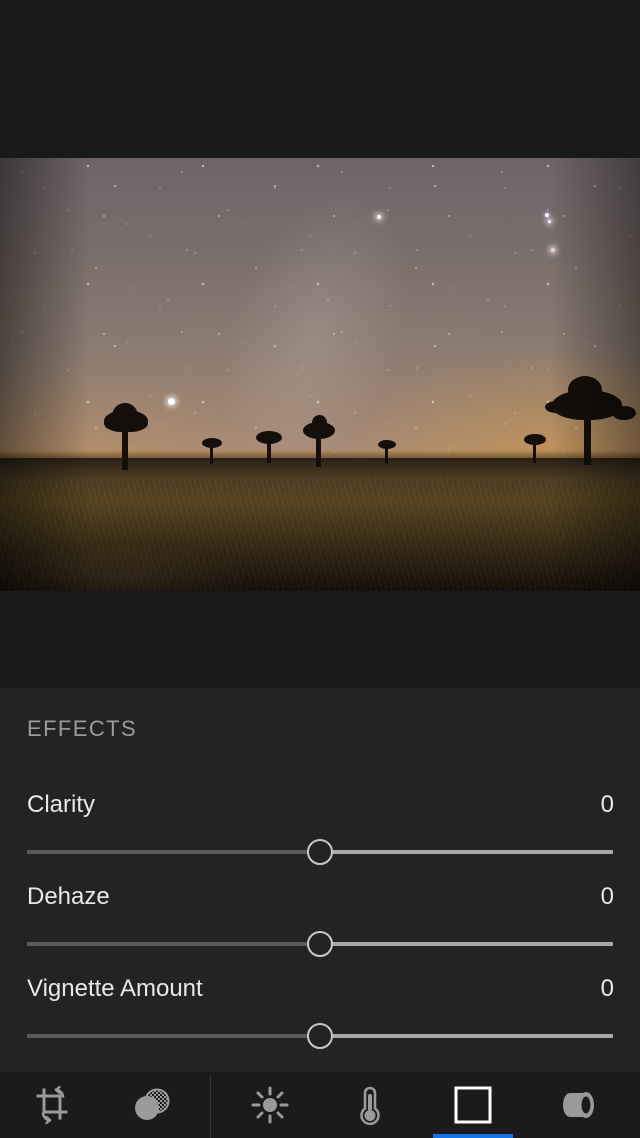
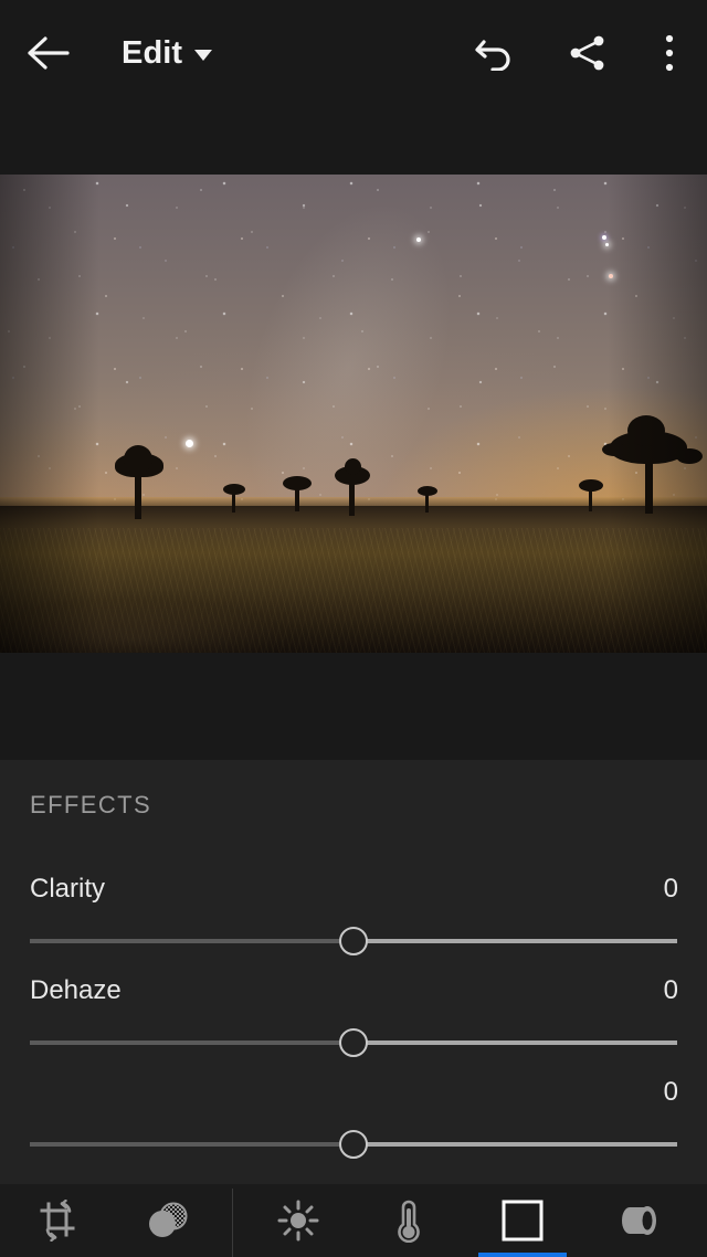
+ Edit
  EFFECTS
  Clarity
  0
  Dehaze
  0
- Vignette Amount
  0
